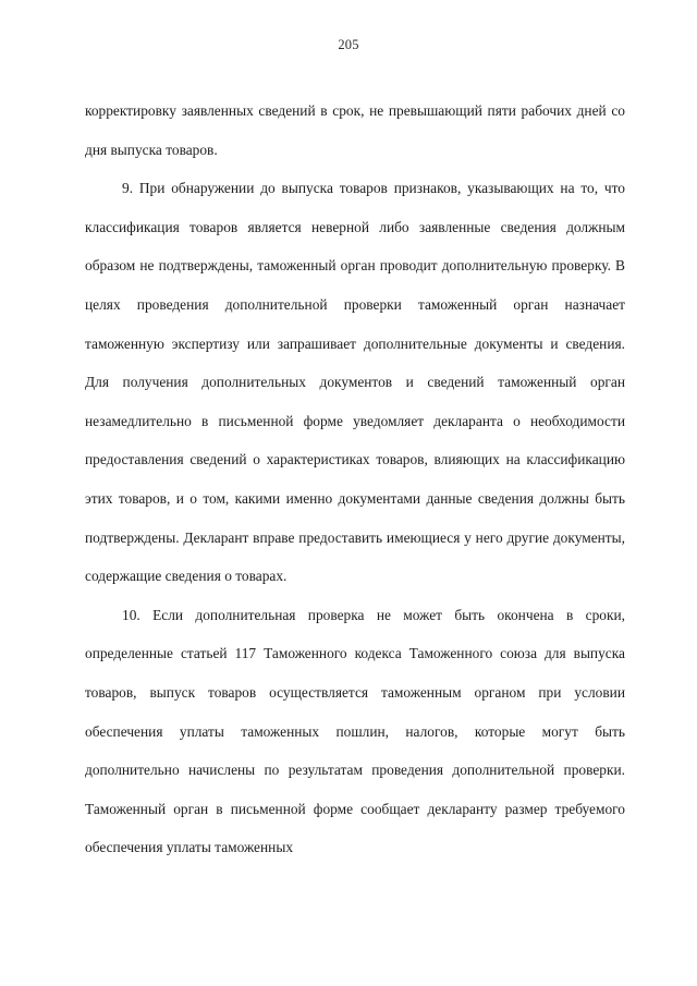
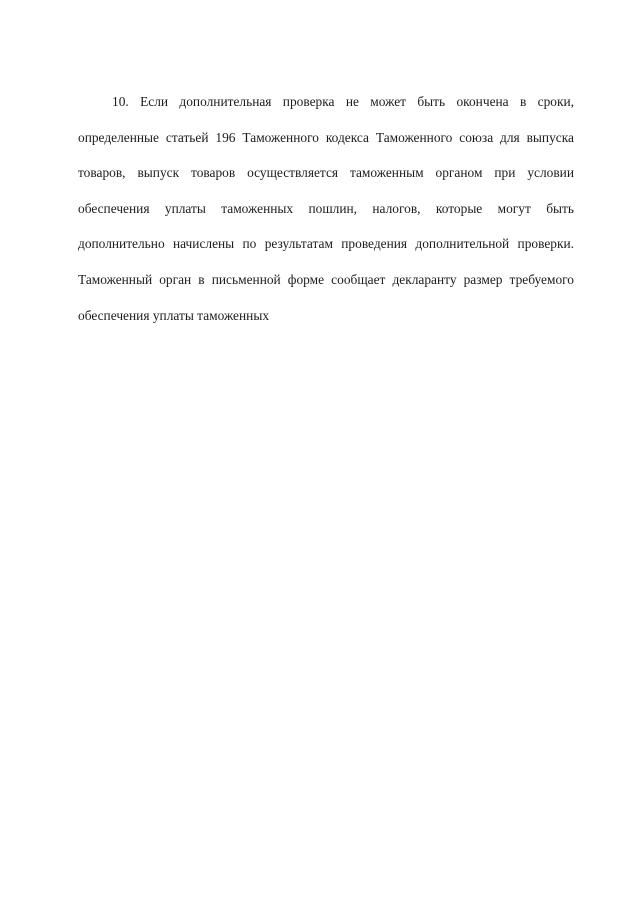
- 205
- корректировку заявленных сведений в срок, не превышающий пяти рабочих дней со дня выпуска товаров.
- 9. При обнаружении до выпуска товаров признаков, указывающих на то, что классификация товаров является неверной либо заявленные сведения должным образом не подтверждены, таможенный орган проводит дополнительную проверку. В целях проведения дополнительной проверки таможенный орган назначает таможенную экспертизу или запрашивает дополнительные документы и сведения. Для получения дополнительных документов и сведений таможенный орган незамедлительно в письменной форме уведомляет декларанта о необходимости предоставления сведений о характеристиках товаров, влияющих на классификацию этих товаров, и о том, какими именно документами данные сведения должны быть подтверждены. Декларант вправе предоставить имеющиеся у него другие документы, содержащие сведения о товарах.
- 10. Если дополнительная проверка не может быть окончена в сроки, определенные статьей 117 Таможенного кодекса Таможенного союза для выпуска товаров, выпуск товаров осуществляется таможенным органом при условии обеспечения уплаты таможенных пошлин, налогов, которые могут быть дополнительно начислены по результатам проведения дополнительной проверки. Таможенный орган в письменной форме сообщает декларанту размер требуемого обеспечения уплаты таможенных
+ 10. Если дополнительная проверка не может быть окончена в сроки, определенные статьей 196 Таможенного кодекса Таможенного союза для выпуска товаров, выпуск товаров осуществляется таможенным органом при условии обеспечения уплаты таможенных пошлин, налогов, которые могут быть дополнительно начислены по результатам проведения дополнительной проверки. Таможенный орган в письменной форме сообщает декларанту размер требуемого обеспечения уплаты таможенных
